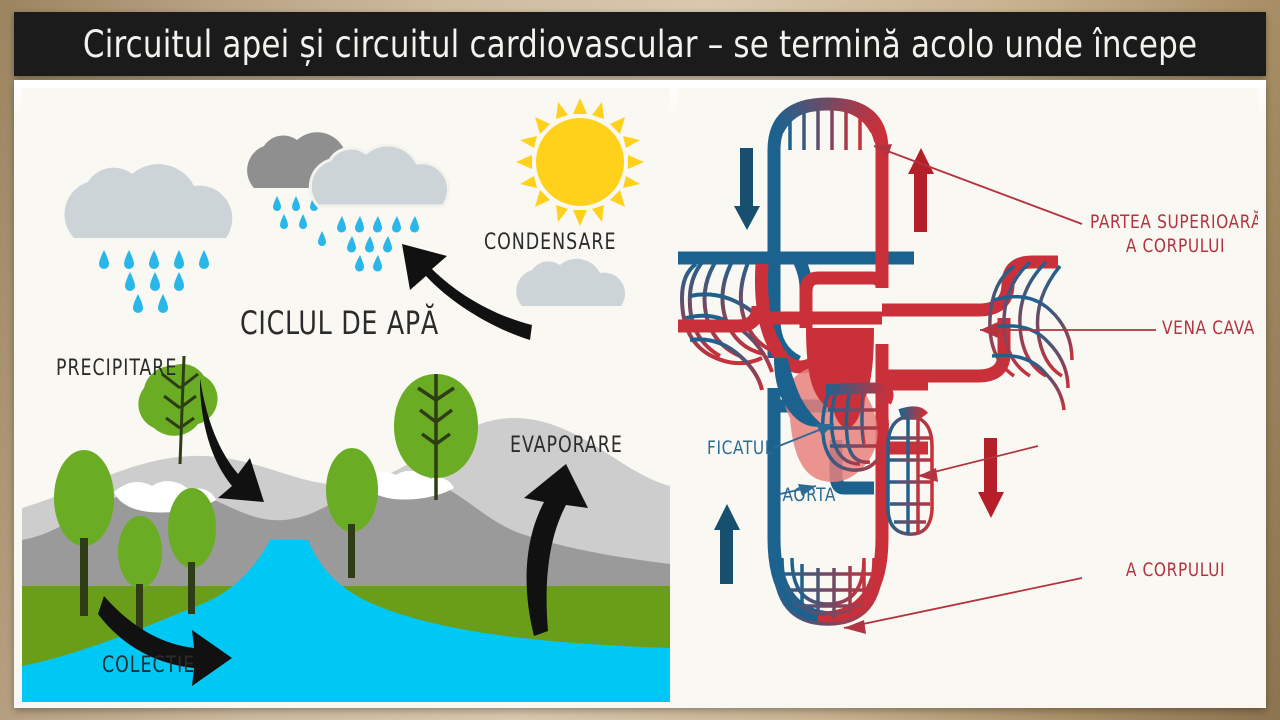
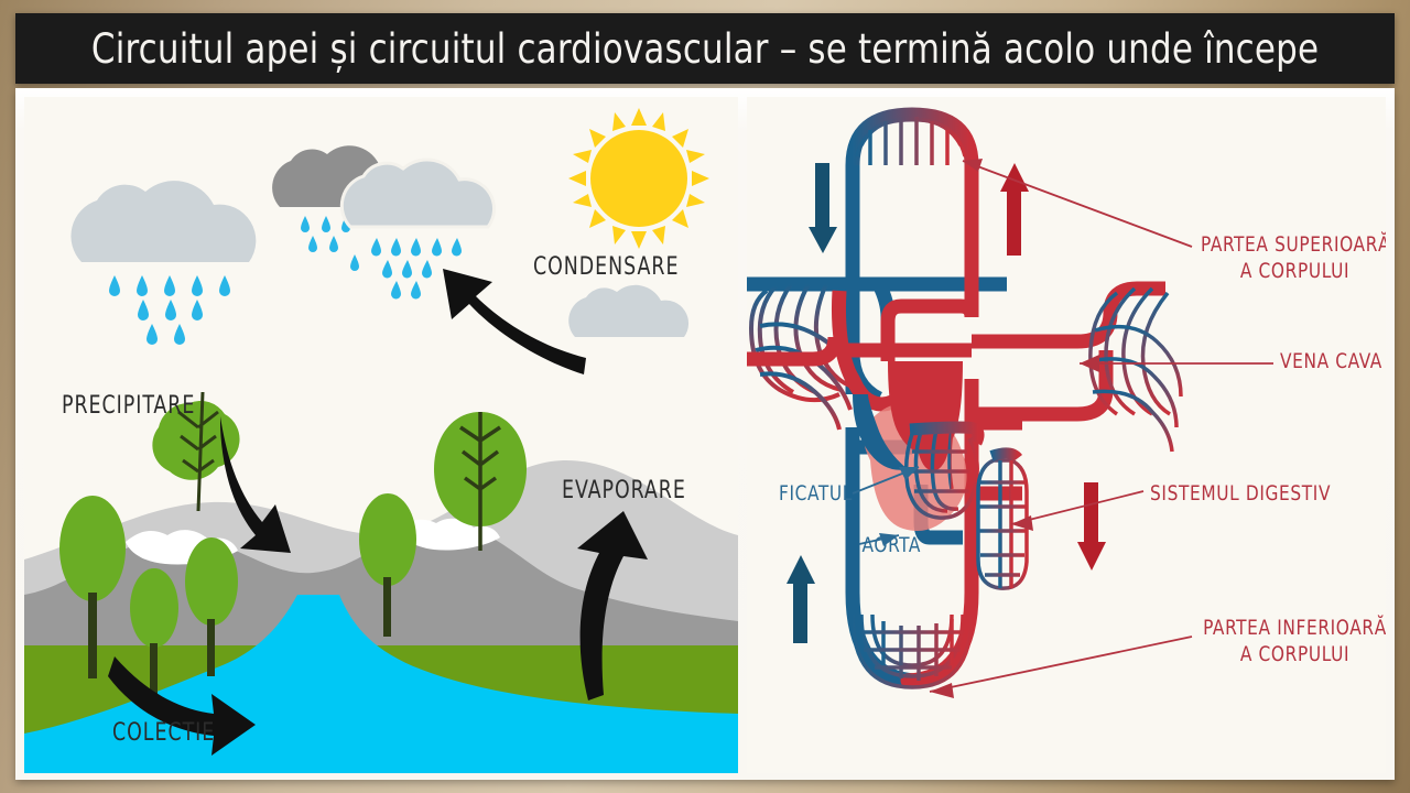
  Circuitul apei și circuitul cardiovascular – se termină acolo unde începe
  PRECIPITARE
  CONDENSARE
  EVAPORARE
  COLECTIE
- CICLUL DE APĂ
  PARTEA SUPERIOARĂ
  A CORPULUI
  VENA CAVA
+ SISTEMUL DIGESTIV
+ PARTEA INFERIOARĂ
  A CORPULUI
  FICATUL
  AORTA
